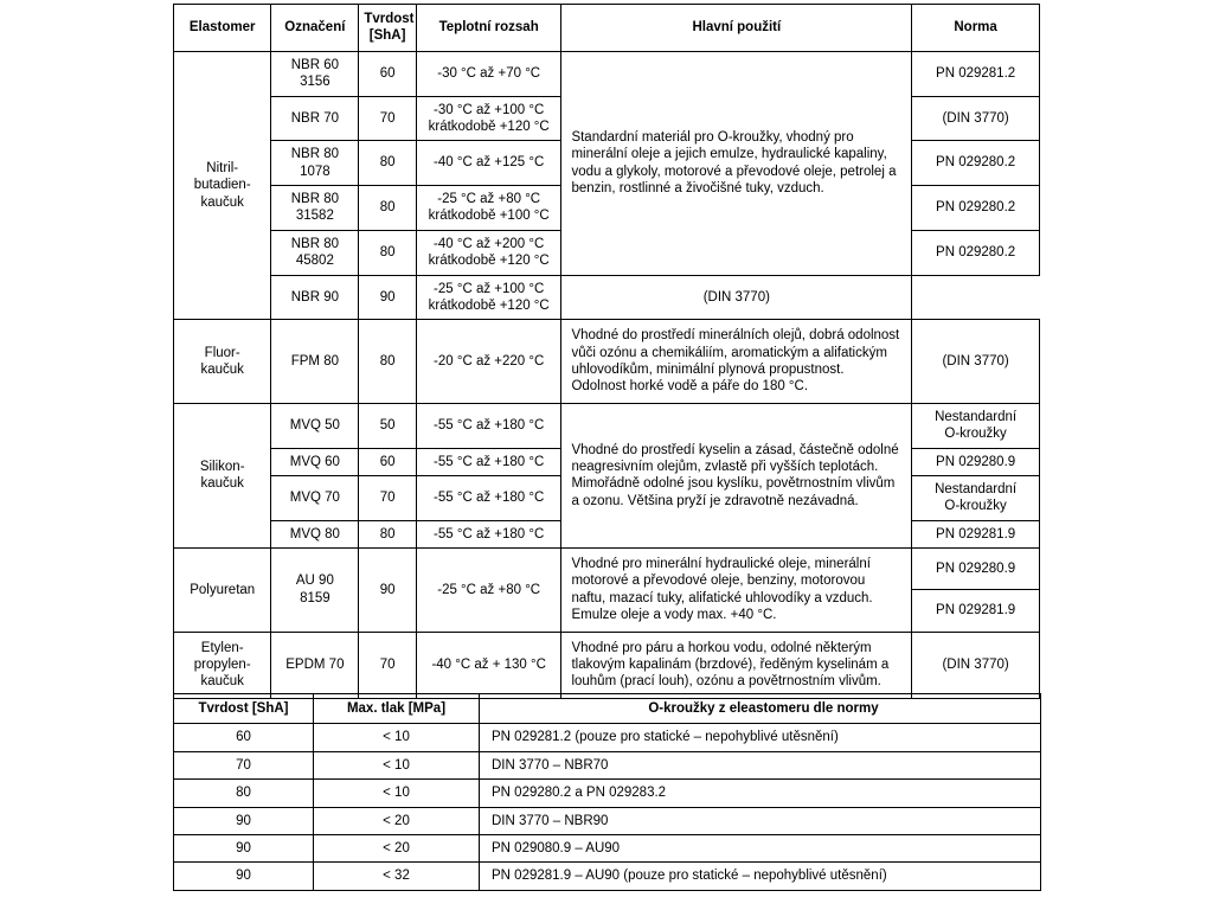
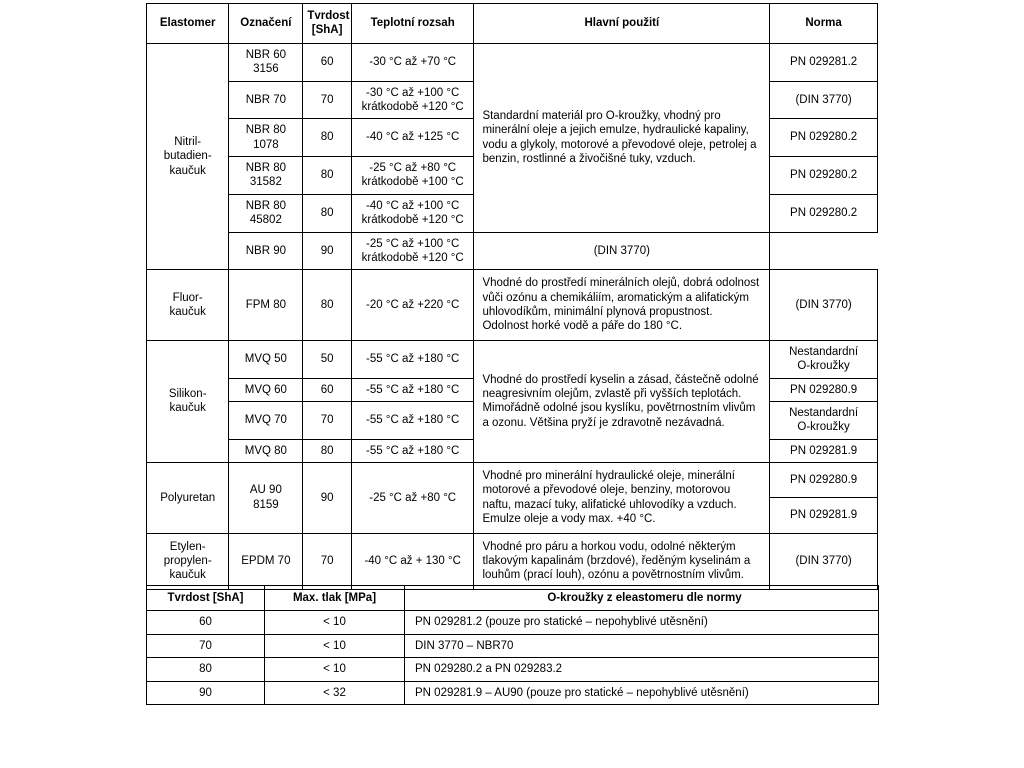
  Elastomer	Označení	Tvrdost [ShA]	Teplotní rozsah	Hlavní použití	Norma
  Nitril- butadien- kaučuk	NBR 60 3156	60	-30 °C až +70 °C	Standardní materiál pro O-kroužky, vhodný pro minerální oleje a jejich emulze, hydraulické kapaliny, vodu a glykoly, motorové a převodové oleje, petrolej a benzin, rostlinné a živočišné tuky, vzduch.	PN 029281.2
  NBR 70	70	-30 °C až +100 °C krátkodobě +120 °C	(DIN 3770)
  NBR 80 1078	80	-40 °C až +125 °C	PN 029280.2
  NBR 80 31582	80	-25 °C až +80 °C krátkodobě +100 °C	PN 029280.2
- NBR 80 45802	80	-40 °C až +200 °C krátkodobě +120 °C	PN 029280.2
+ NBR 80 45802	80	-40 °C až +100 °C krátkodobě +120 °C	PN 029280.2
  NBR 90	90	-25 °C až +100 °C krátkodobě +120 °C	(DIN 3770)
  Fluor- kaučuk	FPM 80	80	-20 °C až +220 °C	Vhodné do prostředí minerálních olejů, dobrá odolnost vůči ozónu a chemikáliím, aromatickým a alifatickým uhlovodíkům, minimální plynová propustnost. Odolnost horké vodě a páře do 180 °C.	(DIN 3770)
  Silikon- kaučuk	MVQ 50	50	-55 °C až +180 °C	Vhodné do prostředí kyselin a zásad, částečně odolné neagresivním olejům, zvlastě při vyšších teplotách. Mimořádně odolné jsou kyslíku, povětrnostním vlivům a ozonu. Většina pryží je zdravotně nezávadná.	Nestandardní O-kroužky
  MVQ 60	60	-55 °C až +180 °C	PN 029280.9
  MVQ 70	70	-55 °C až +180 °C	Nestandardní O-kroužky
  MVQ 80	80	-55 °C až +180 °C	PN 029281.9
  Polyuretan	AU 90 8159	90	-25 °C až +80 °C	Vhodné pro minerální hydraulické oleje, minerální motorové a převodové oleje, benziny, motorovou naftu, mazací tuky, alifatické uhlovodíky a vzduch. Emulze oleje a vody max. +40 °C.	PN 029280.9
  PN 029281.9
  Etylen- propylen- kaučuk	EPDM 70	70	-40 °C až + 130 °C	Vhodné pro páru a horkou vodu, odolné některým tlakovým kapalinám (brzdové), ředěným kyselinám a louhům (prací louh), ozónu a povětrnostním vlivům.	(DIN 3770)
  Tvrdost [ShA]	Max. tlak [MPa]	O-kroužky z eleastomeru dle normy
  60	< 10	PN 029281.2 (pouze pro statické – nepohyblivé utěsnění)
  70	< 10	DIN 3770 – NBR70
  80	< 10	PN 029280.2 a PN 029283.2
- 90	< 20	DIN 3770 – NBR90
- 90	< 20	PN 029080.9 – AU90
  90	< 32	PN 029281.9 – AU90 (pouze pro statické – nepohyblivé utěsnění)
